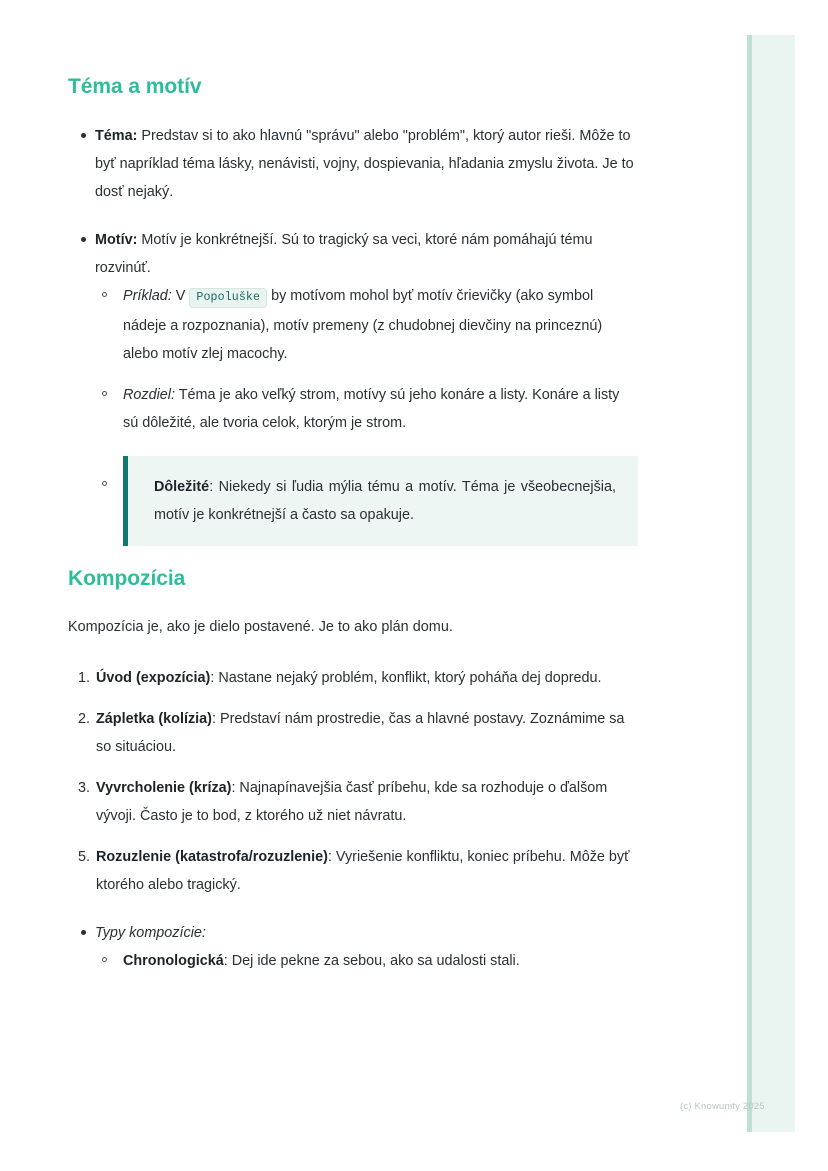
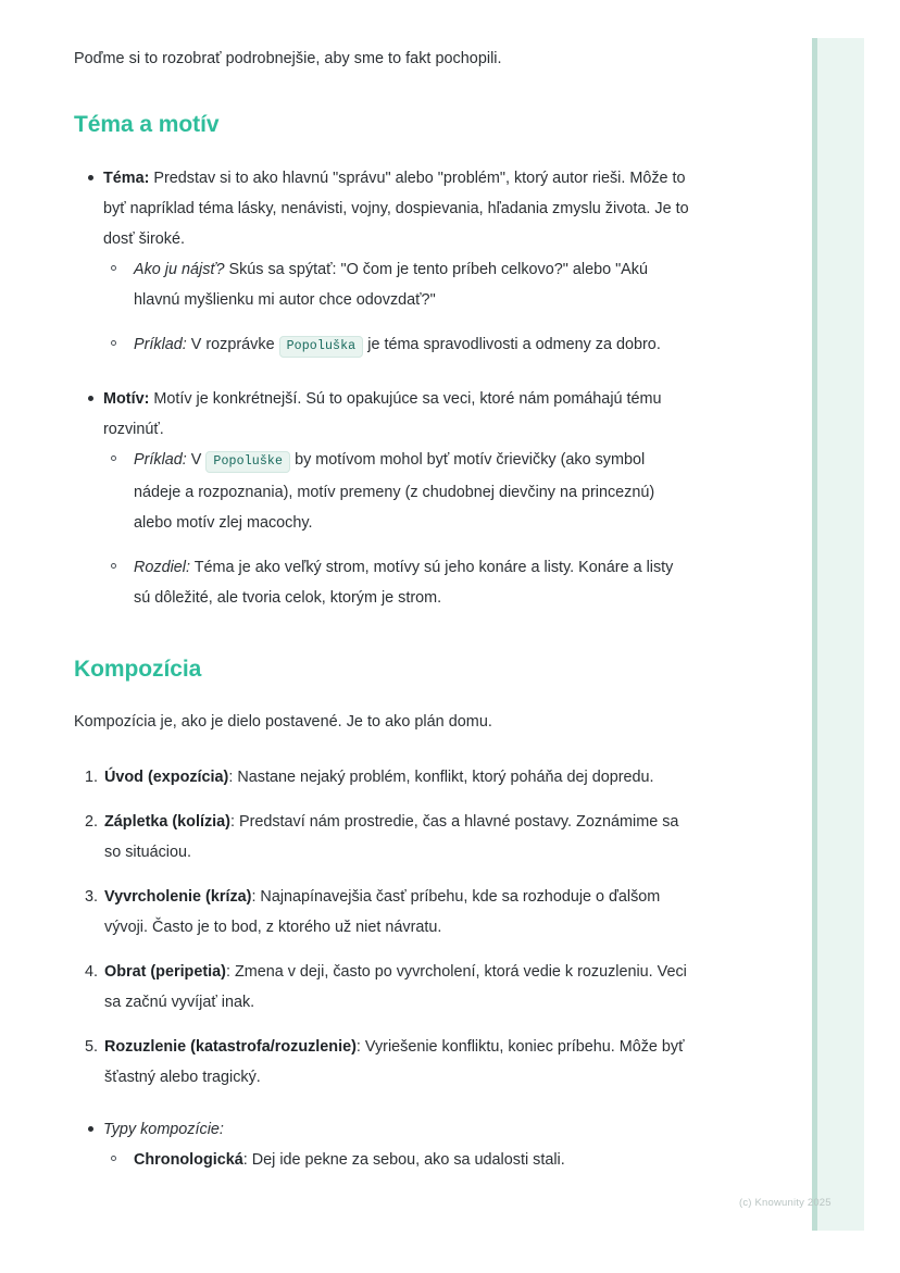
+ Poďme si to rozobrať podrobnejšie, aby sme to fakt pochopili.
  Téma a motív
- Téma: Predstav si to ako hlavnú "správu" alebo "problém", ktorý autor rieši. Môže to byť napríklad téma lásky, nenávisti, vojny, dospievania, hľadania zmyslu života. Je to dosť nejaký.
+ Téma: Predstav si to ako hlavnú "správu" alebo "problém", ktorý autor rieši. Môže to byť napríklad téma lásky, nenávisti, vojny, dospievania, hľadania zmyslu života. Je to dosť široké.
+ Ako ju nájsť? Skús sa spýtať: "O čom je tento príbeh celkovo?" alebo "Akú hlavnú myšlienku mi autor chce odovzdať?"
+ Príklad: V rozprávke Popoluška je téma spravodlivosti a odmeny za dobro.
- Motív: Motív je konkrétnejší. Sú to tragický sa veci, ktoré nám pomáhajú tému rozvinúť.
+ Motív: Motív je konkrétnejší. Sú to opakujúce sa veci, ktoré nám pomáhajú tému rozvinúť.
  Príklad: V Popoluške by motívom mohol byť motív črievičky (ako symbol nádeje a rozpoznania), motív premeny (z chudobnej dievčiny na princeznú) alebo motív zlej macochy.
  Rozdiel: Téma je ako veľký strom, motívy sú jeho konáre a listy. Konáre a listy sú dôležité, ale tvoria celok, ktorým je strom.
- Dôležité: Niekedy si ľudia mýlia tému a motív. Téma je všeobecnejšia, motív je konkrétnejší a často sa opakuje.
  Kompozícia
  Kompozícia je, ako je dielo postavené. Je to ako plán domu.
  1.
  Úvod (expozícia): Nastane nejaký problém, konflikt, ktorý poháňa dej dopredu.
  2.
  Zápletka (kolízia): Predstaví nám prostredie, čas a hlavné postavy. Zoznámime sa so situáciou.
  3.
  Vyvrcholenie (kríza): Najnapínavejšia časť príbehu, kde sa rozhoduje o ďalšom vývoji. Často je to bod, z ktorého už niet návratu.
+ 4.
+ Obrat (peripetia): Zmena v deji, často po vyvrcholení, ktorá vedie k rozuzleniu. Veci sa začnú vyvíjať inak.
  5.
- Rozuzlenie (katastrofa/rozuzlenie): Vyriešenie konfliktu, koniec príbehu. Môže byť ktorého alebo tragický.
+ Rozuzlenie (katastrofa/rozuzlenie): Vyriešenie konfliktu, koniec príbehu. Môže byť šťastný alebo tragický.
  Typy kompozície:
  Chronologická: Dej ide pekne za sebou, ako sa udalosti stali.
  (c) Knowunity 2025
